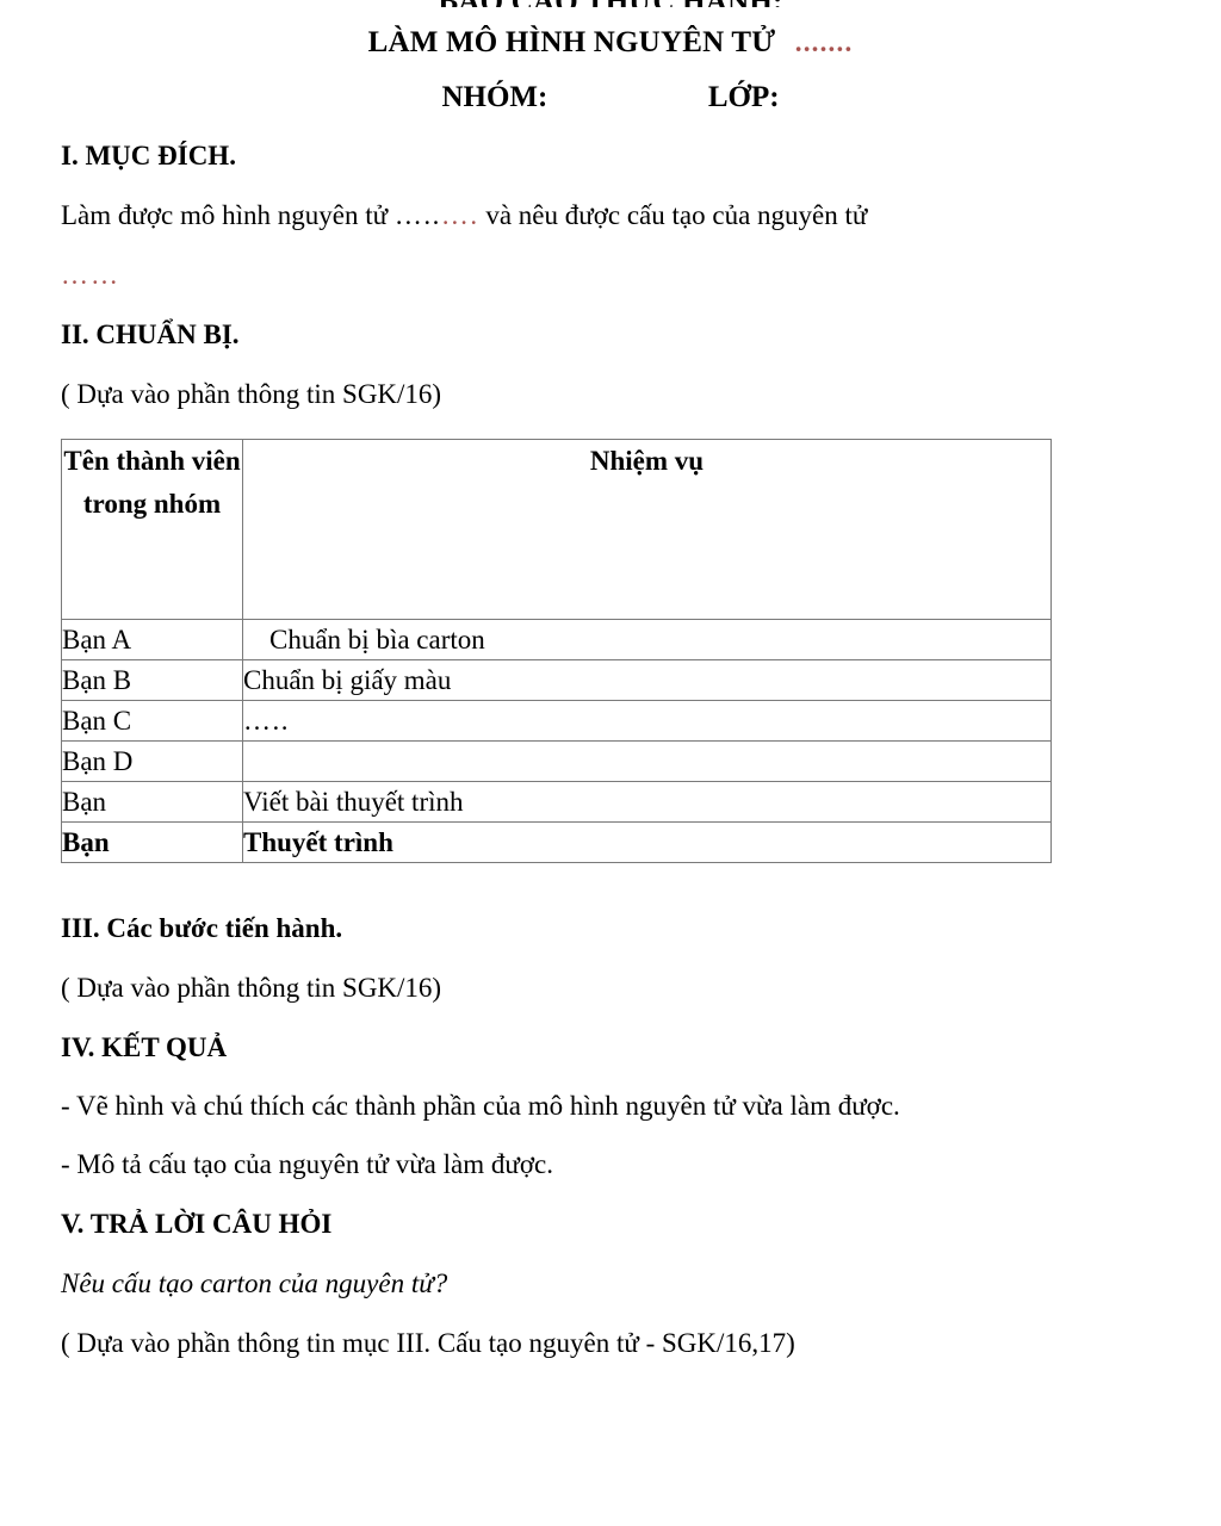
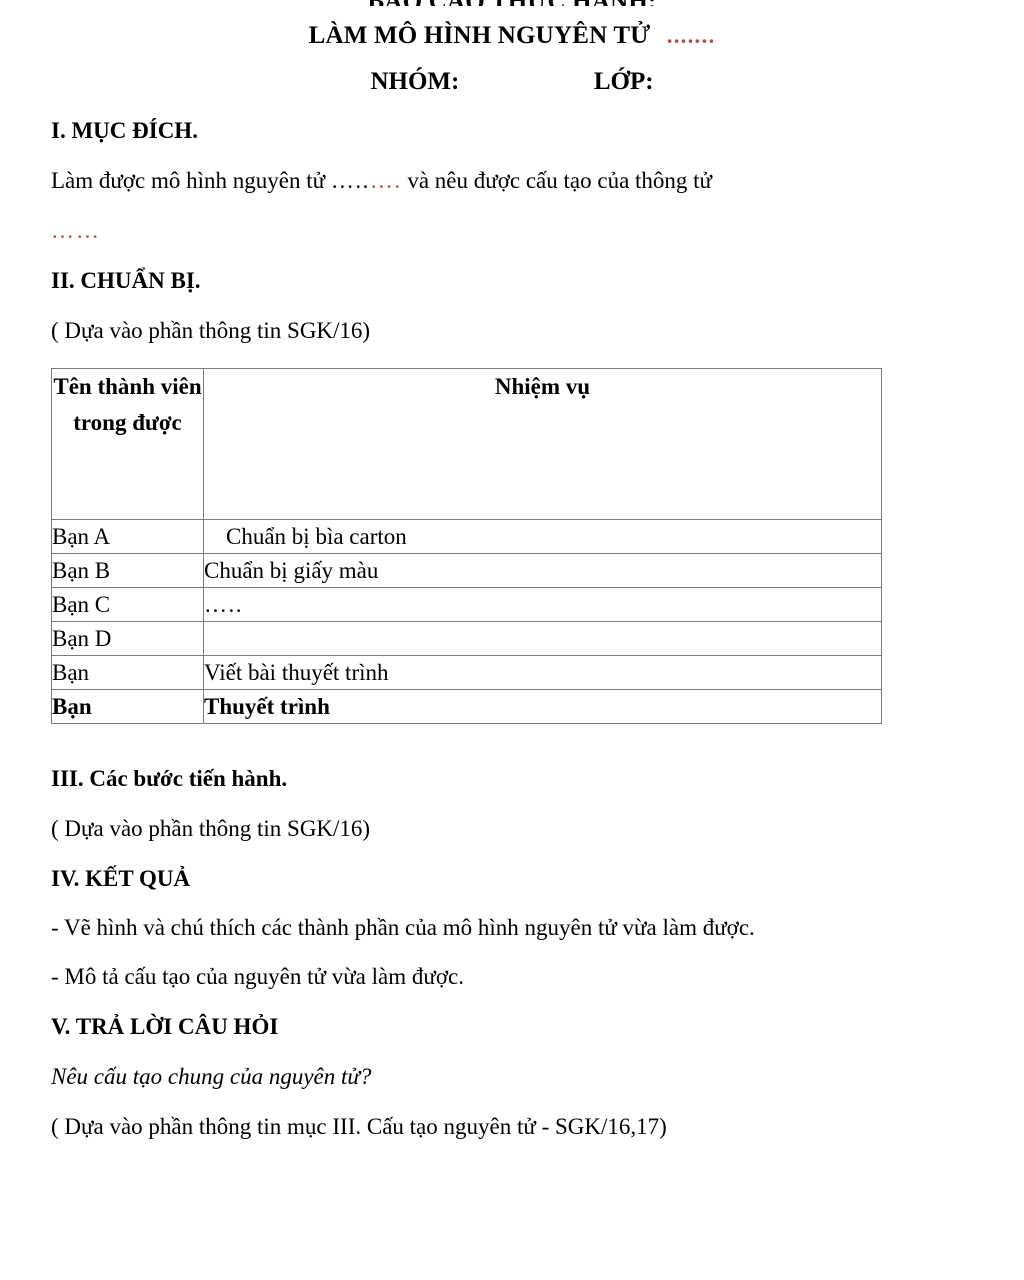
  BÁO CÁO THỰC HÀNH:
  LÀM MÔ HÌNH NGUYÊN TỬ .......
  NHÓM: LỚP:
  I. MỤC ĐÍCH.
- Làm được mô hình nguyên tử …..…. và nêu được cấu tạo của nguyên tử
+ Làm được mô hình nguyên tử …..…. và nêu được cấu tạo của thông tử
  ……
  II. CHUẨN BỊ.
  ( Dựa vào phần thông tin SGK/16)
- Tên thành viên trong nhóm	Nhiệm vụ
+ Tên thành viên trong được	Nhiệm vụ
  Bạn A	Chuẩn bị bìa carton
  Bạn B	Chuẩn bị giấy màu
  Bạn C	…..
  Bạn D
  Bạn	Viết bài thuyết trình
  Bạn	Thuyết trình
  III. Các bước tiến hành.
  ( Dựa vào phần thông tin SGK/16)
  IV. KẾT QUẢ
  - Vẽ hình và chú thích các thành phần của mô hình nguyên tử vừa làm được.
  - Mô tả cấu tạo của nguyên tử vừa làm được.
  V. TRẢ LỜI CÂU HỎI
- Nêu cấu tạo carton của nguyên tử?
+ Nêu cấu tạo chung của nguyên tử?
  ( Dựa vào phần thông tin mục III. Cấu tạo nguyên tử - SGK/16,17)
